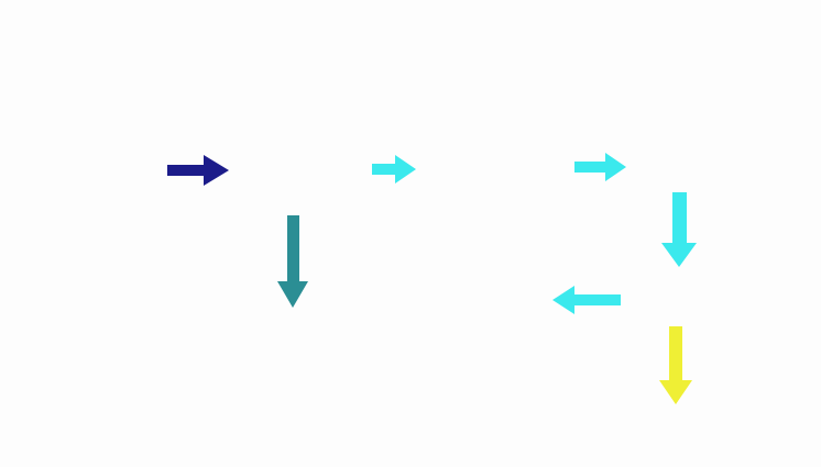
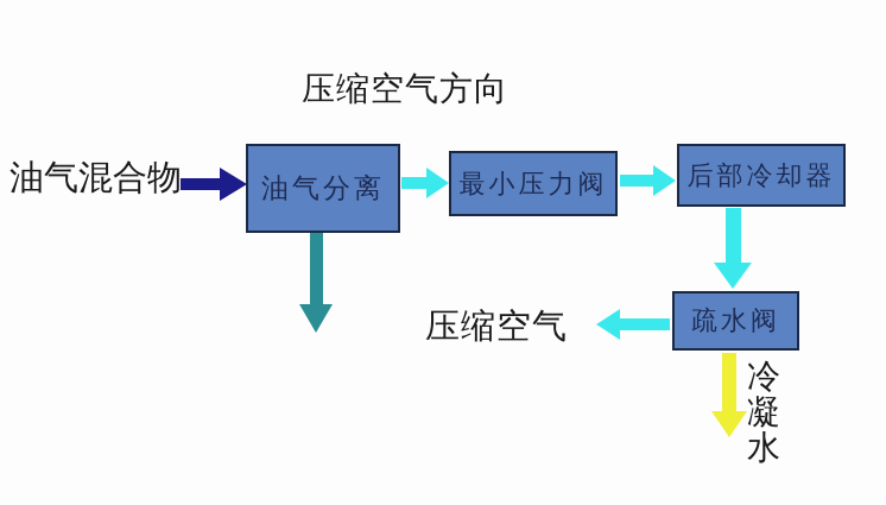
+ 压缩空气方向
+ 油气混合物
+ 油气分离
+ 最小压力阀
+ 后部冷却器
+ 疏水阀
+ 压缩空气
+ 冷凝水
